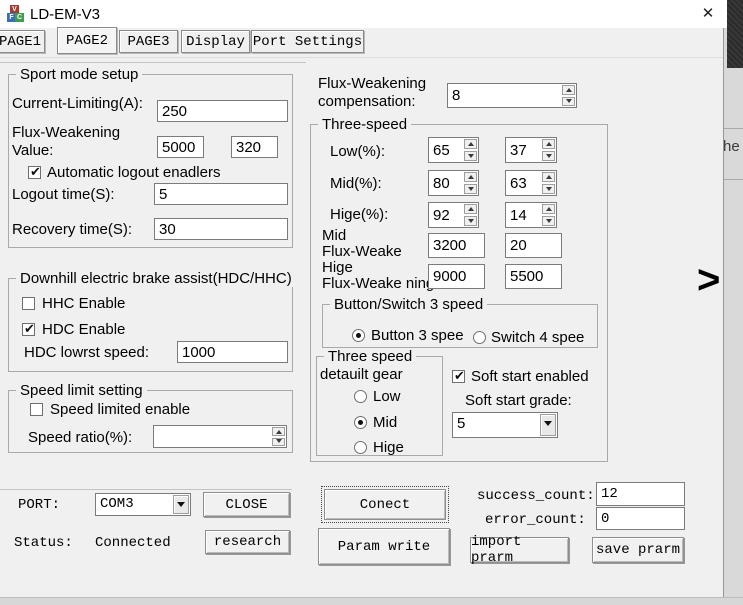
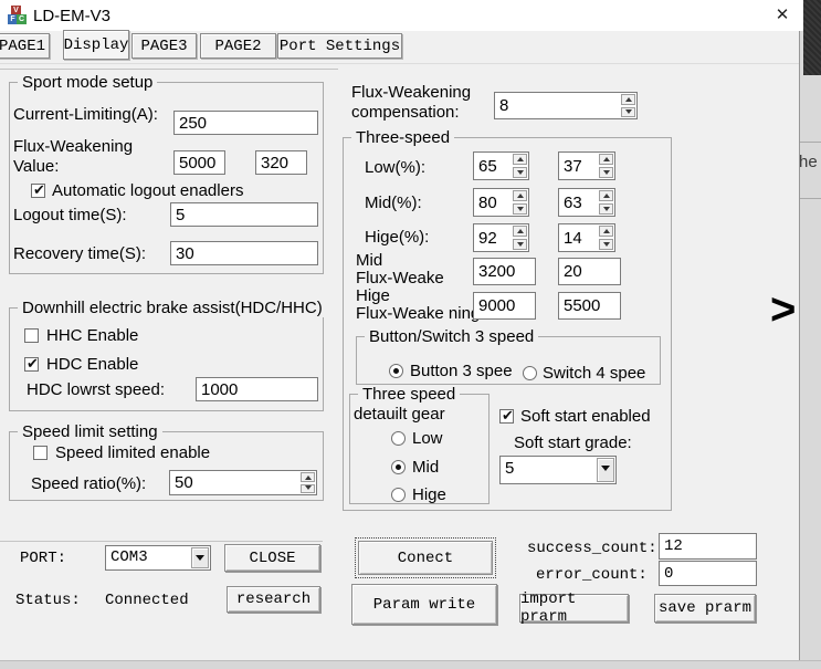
  he
  LD-EM-V3
  ✕
  PAGE1
- PAGE2
+ Display
  PAGE3
- Display
+ PAGE2
  Port Settings
  Sport mode setup
  Current-Limiting(A):
  250
  Flux-Weakening
  Value:
  5000
  320
  Automatic logout enadlers
  Logout time(S):
  5
  Recovery time(S):
  30
  Downhill electric brake assist(HDC/HHC)
  HHC Enable
  HDC Enable
  HDC lowrst speed:
  1000
  Speed limit setting
  Speed limited enable
  Speed ratio(%):
+ 50
  Flux-Weakening
  compensation:
  8
  Three-speed
  Low(%):
  65
  37
  Mid(%):
  80
  63
  Hige(%):
  92
  14
  Mid
  Flux-Weake
  3200
  20
  Hige
  Flux-Weake nin
  9000
  5500
  Button/Switch 3 speed
  Button 3 spee
  Switch 4 spee
  Three speed
  detauilt gear
  Low
  Mid
  Hige
  Soft start enabled
  Soft start grade:
  5
  PORT:
  COM3
  CLOSE
  Status:
  Connected
  research
  Conect
  Param write
  success_count:
  12
  error_count:
  0
  import prarm
  save prarm
  >
